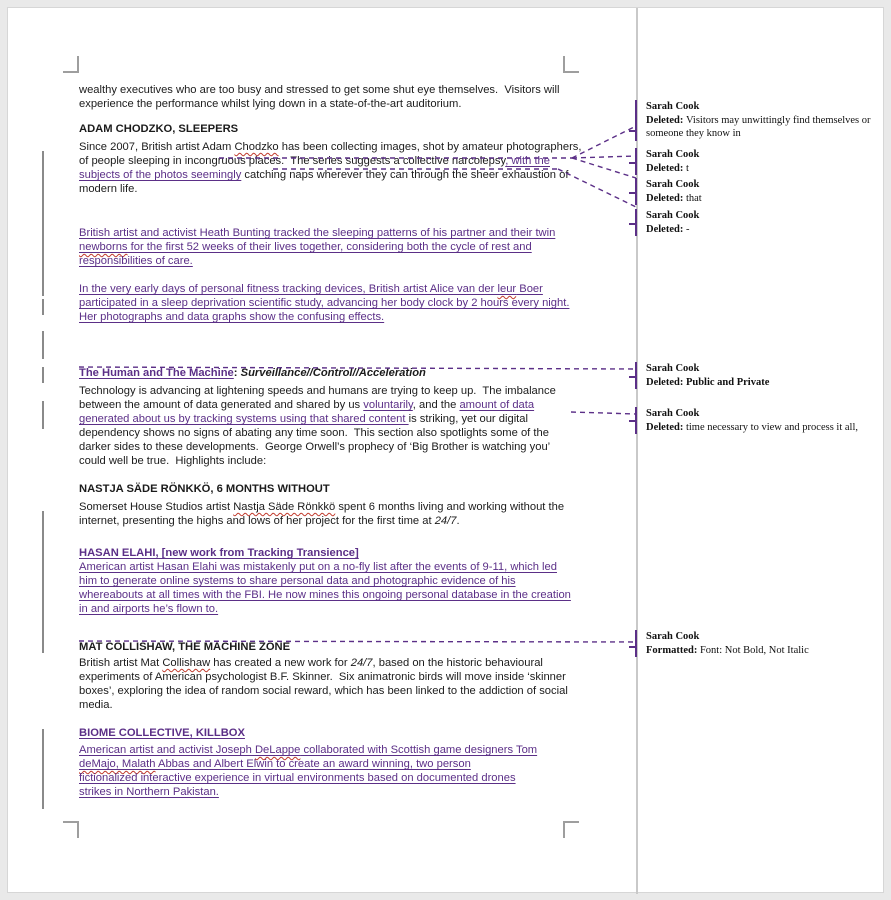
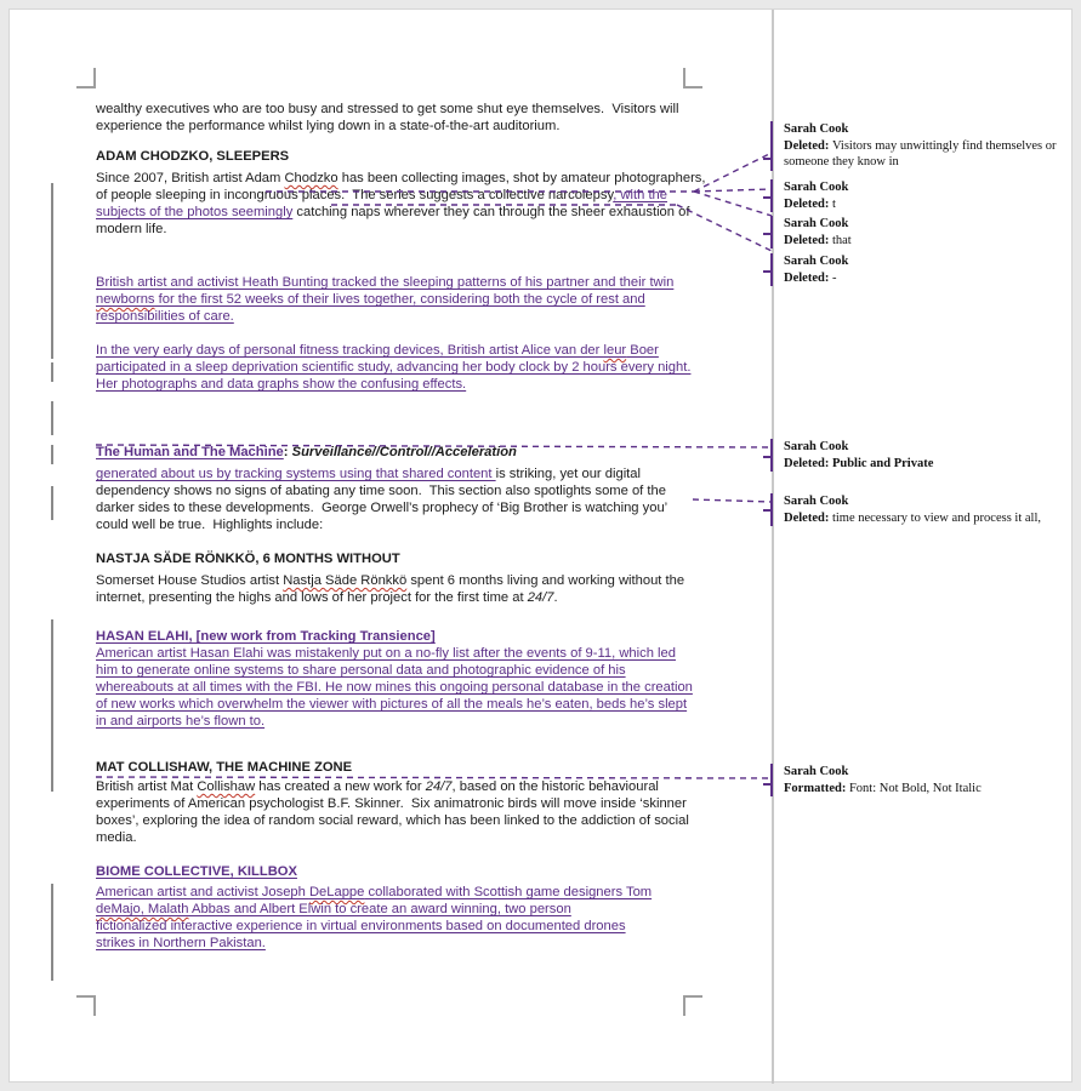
  wealthy executives who are too busy and stressed to get some shut eye themselves. Visitors will
  experience the performance whilst lying down in a state-of-the-art auditorium.
  ADAM CHODZKO, SLEEPERS
  Since 2007, British artist Adam Chodzko has been collecting images, shot by amateur photographers,
  of people sleeping in incongruous places. The series suggests a collective narcolepsy, with the
  subjects of the photos seemingly catching naps wherever they can through the sheer exhaustion of
  modern life.
  British artist and activist Heath Bunting tracked the sleeping patterns of his partner and their twin
  newborns for the first 52 weeks of their lives together, considering both the cycle of rest and
  responsibilities of care.
  In the very early days of personal fitness tracking devices, British artist Alice van der leur Boer
  participated in a sleep deprivation scientific study, advancing her body clock by 2 hours every night.
  Her photographs and data graphs show the confusing effects.
  The Human and The Machine: Surveillance//Control//Acceleration
- Technology is advancing at lightening speeds and humans are trying to keep up. The imbalance
- between the amount of data generated and shared by us voluntarily, and the amount of data
  generated about us by tracking systems using that shared content is striking, yet our digital
  dependency shows no signs of abating any time soon. This section also spotlights some of the
  darker sides to these developments. George Orwell’s prophecy of ‘Big Brother is watching you’
  could well be true. Highlights include:
  NASTJA SÄDE RÖNKKÖ, 6 MONTHS WITHOUT
  Somerset House Studios artist Nastja Säde Rönkkö spent 6 months living and working without the
  internet, presenting the highs and lows of her project for the first time at 24/7.
  HASAN ELAHI, [new work from Tracking Transience]
  American artist Hasan Elahi was mistakenly put on a no-fly list after the events of 9-11, which led
  him to generate online systems to share personal data and photographic evidence of his
  whereabouts at all times with the FBI. He now mines this ongoing personal database in the creation
+ of new works which overwhelm the viewer with pictures of all the meals he’s eaten, beds he’s slept
  in and airports he’s flown to.
  MAT COLLISHAW, THE MACHINE ZONE
  British artist Mat Collishaw has created a new work for 24/7, based on the historic behavioural
  experiments of American psychologist B.F. Skinner. Six animatronic birds will move inside ‘skinner
  boxes’, exploring the idea of random social reward, which has been linked to the addiction of social
  media.
  BIOME COLLECTIVE, KILLBOX
  American artist and activist Joseph DeLappe collaborated with Scottish game designers Tom
  deMajo, Malath Abbas and Albert Elwin to create an award winning, two person
  fictionalized interactive experience in virtual environments based on documented drones
  strikes in Northern Pakistan.
  Sarah Cook
  Deleted: Visitors may unwittingly find themselves or someone they know in
  Sarah Cook
  Deleted: t
  Sarah Cook
  Deleted: that
  Sarah Cook
  Deleted: -
  Sarah Cook
  Deleted: Public and Private
  Sarah Cook
  Deleted: time necessary to view and process it all,
  Sarah Cook
  Formatted: Font: Not Bold, Not Italic
